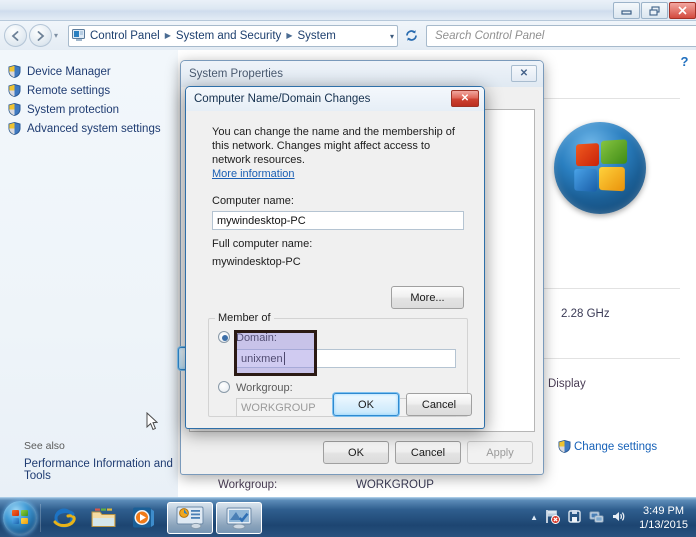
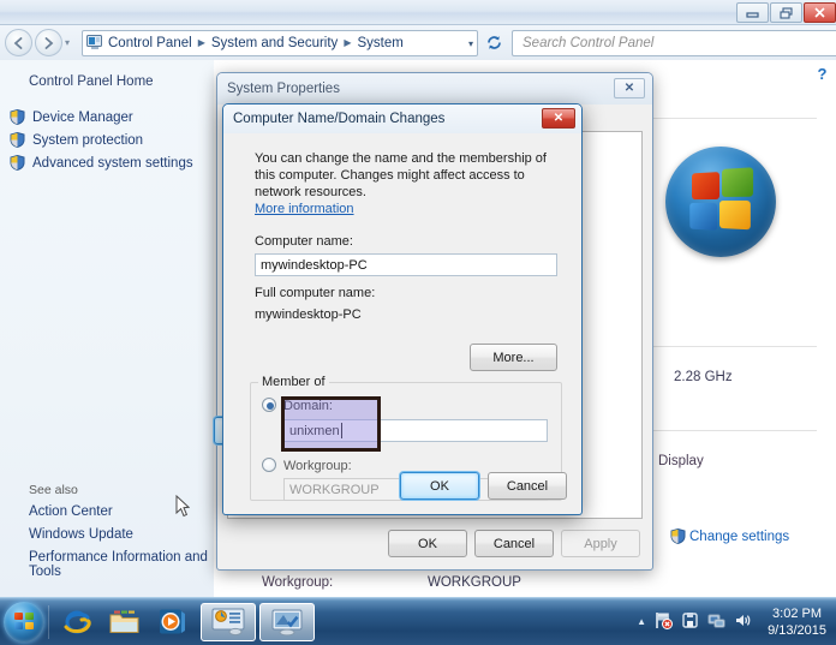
  ▾
  Control Panel
  ▶
  System and Security
  ▶
  System
  ▾
  Search Control Panel
+ Control Panel Home
  Device Manager
- Remote settings
  System protection
  Advanced system settings
  See also
+ Action Center
+ Windows Update
  Performance Information and Tools
  ?
  2.28 GHz
  Display
  Change settings
  Workgroup:
  WORKGROUP
  System Properties
  ✕
  OK
  Cancel
  Apply
  Computer Name/Domain Changes
  ✕
- You can change the name and the membership of this network. Changes might affect access to network resources.
+ You can change the name and the membership of this computer. Changes might affect access to network resources.
  More information
  Computer name:
  mywindesktop-PC
  Full computer name:
  mywindesktop-PC
  More...
  Member of
  Domain:
  unixmen
  Workgroup:
  WORKGROUP
  OK
  Cancel
  ▲
- 3:49 PM
+ 3:02 PM
- 1/13/2015
+ 9/13/2015
